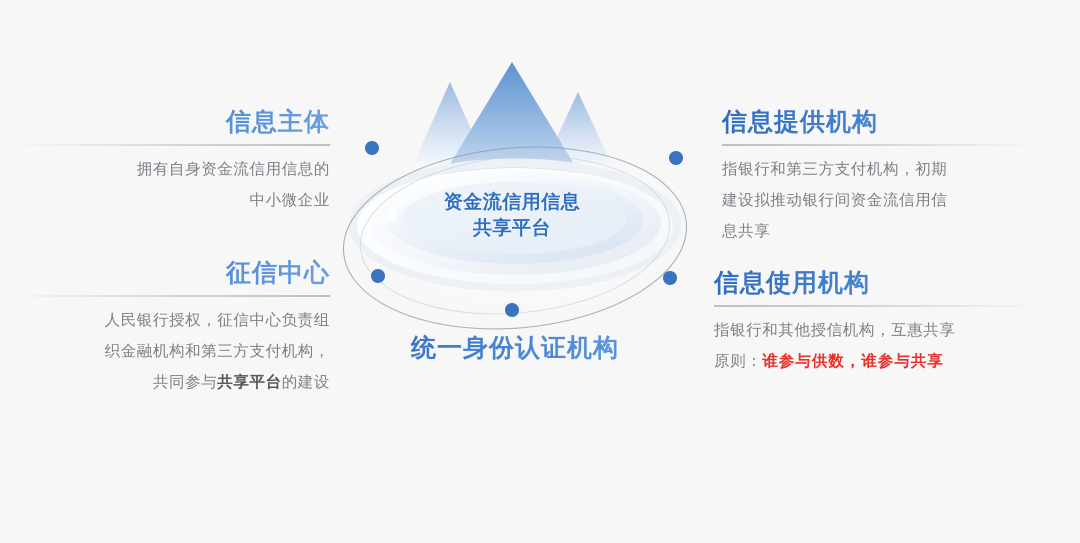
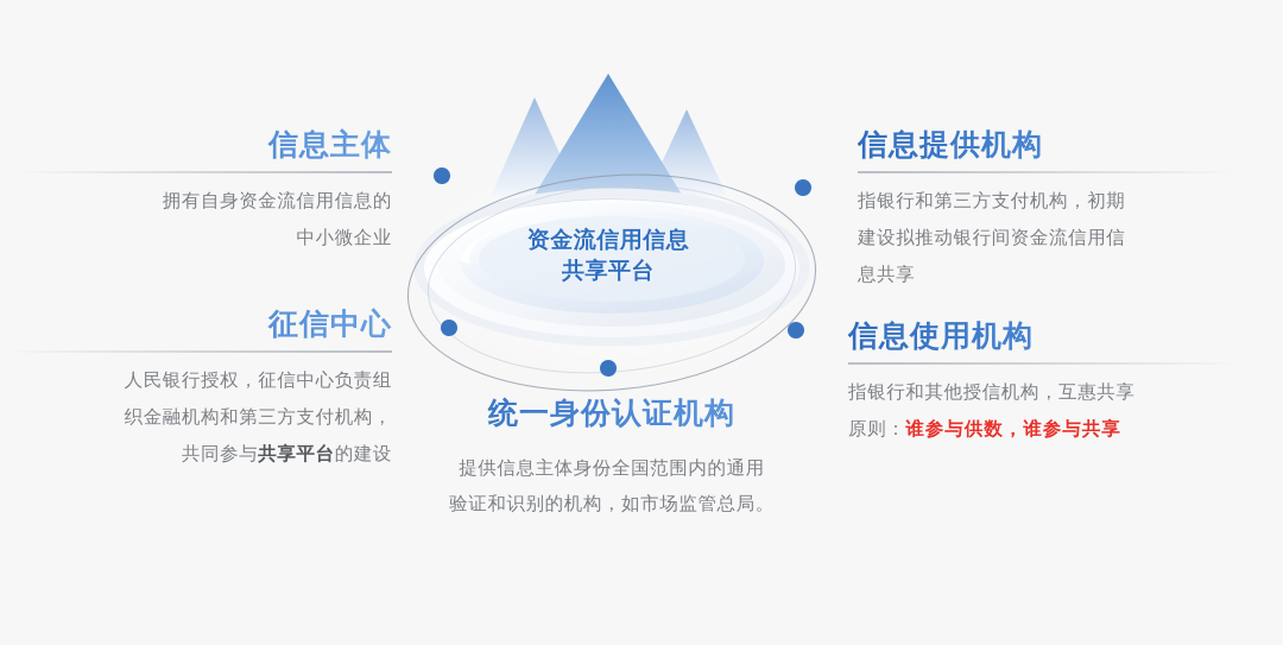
  资金流信用信息
  共享平台
  信息主体
  拥有自身资金流信用信息的
  中小微企业
  征信中心
  人民银行授权，征信中心负责组
  织金融机构和第三方支付机构，
  共同参与共享平台的建设
  信息提供机构
  指银行和第三方支付机构，初期
  建设拟推动银行间资金流信用信
  息共享
  信息使用机构
  指银行和其他授信机构，互惠共享
  原则：谁参与供数，谁参与共享
  统一身份认证机构
+ 提供信息主体身份全国范围内的通用
+ 验证和识别的机构，如市场监管总局。
